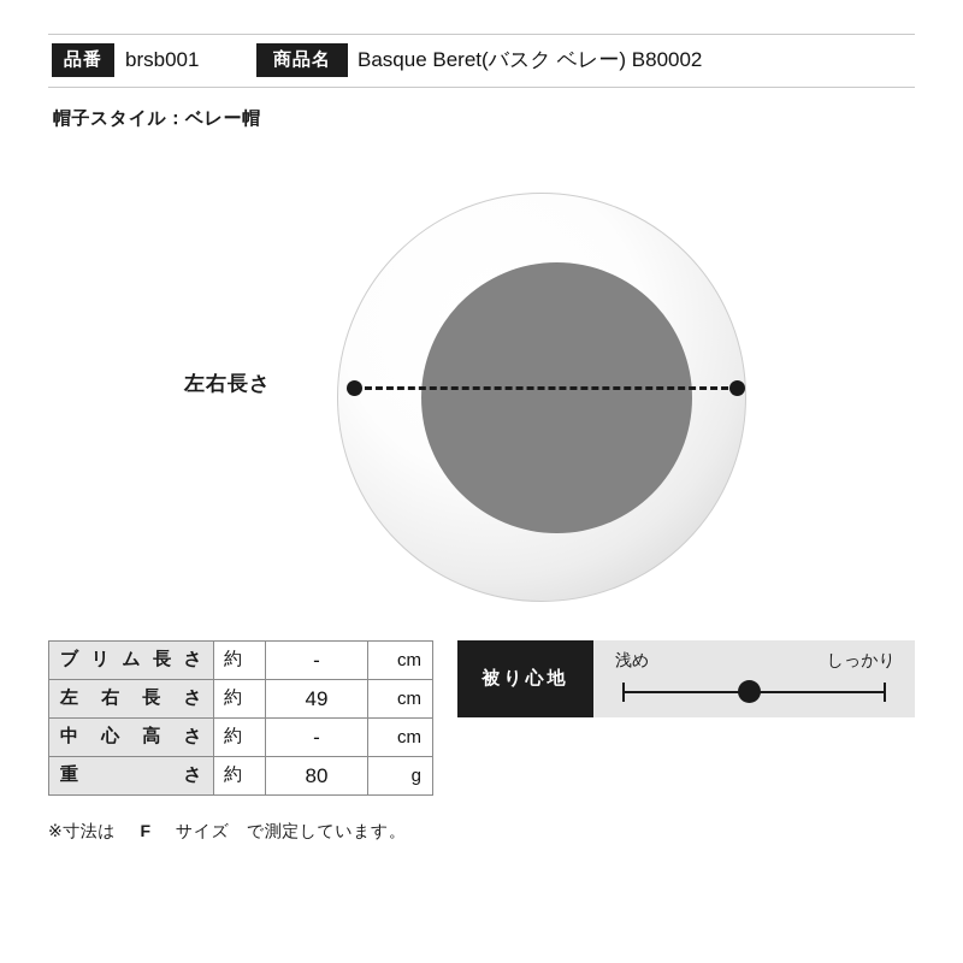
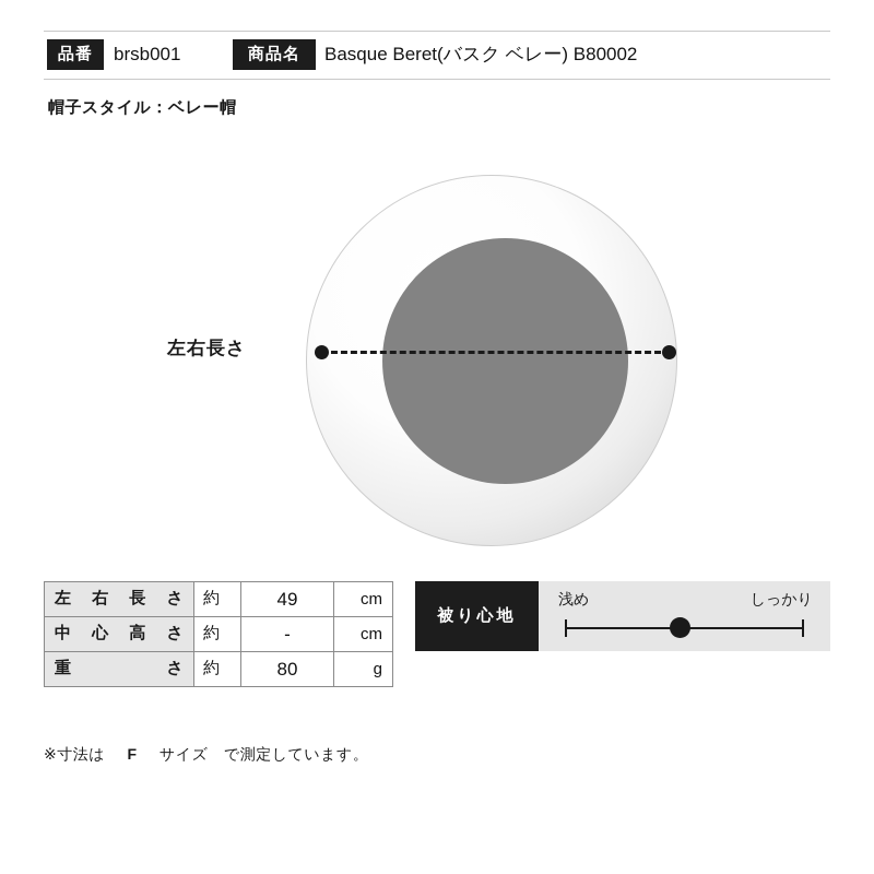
  品番
  brsb001
  商品名
  Basque Beret(バスク ベレー) B80002
  帽子スタイル：ベレー帽
  左右長さ
- ブリム長さ	約	-	cm
  左右長さ	約	49	cm
  中心高さ	約	-	cm
  重さ	約	80	g
  ※寸法は F サイズ で測定しています。
  被り心地
  浅め
  しっかり
